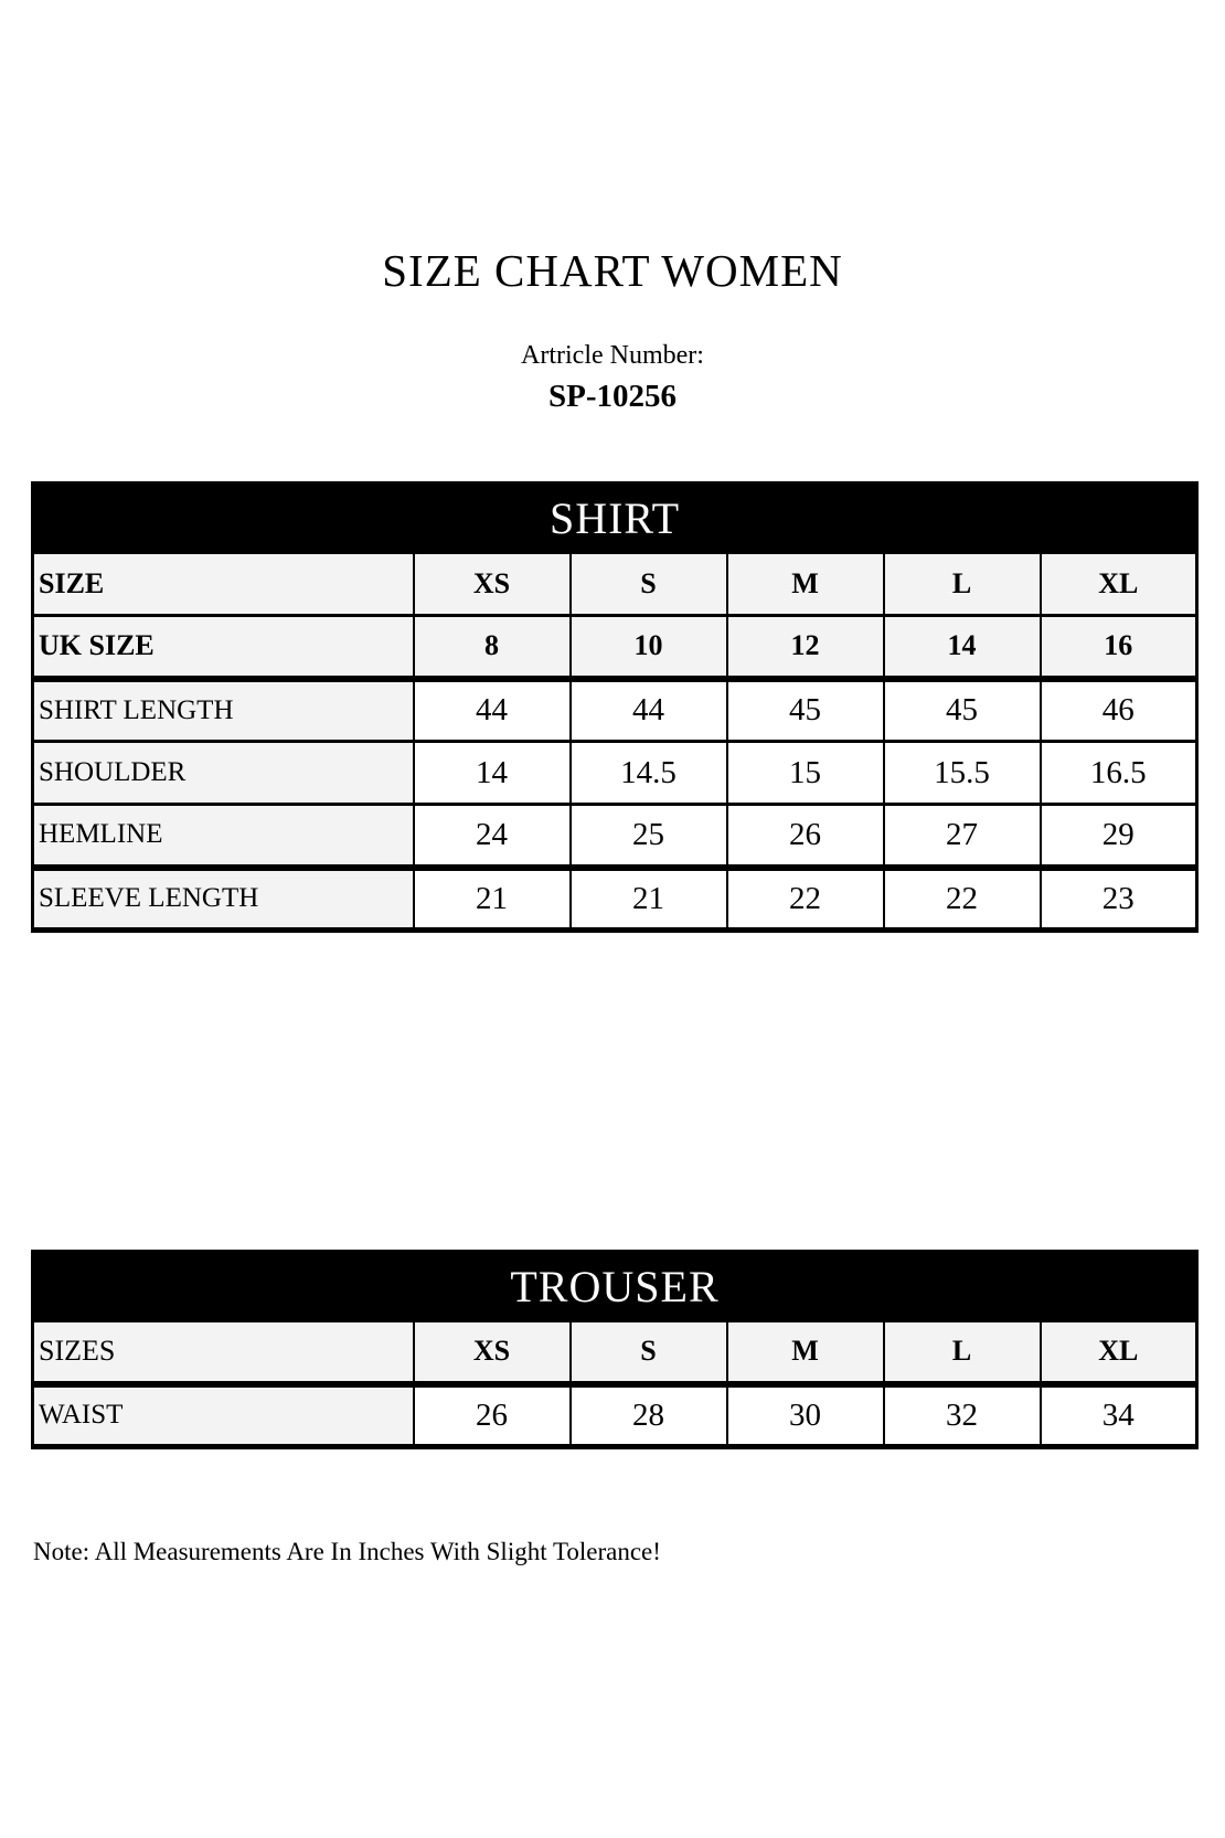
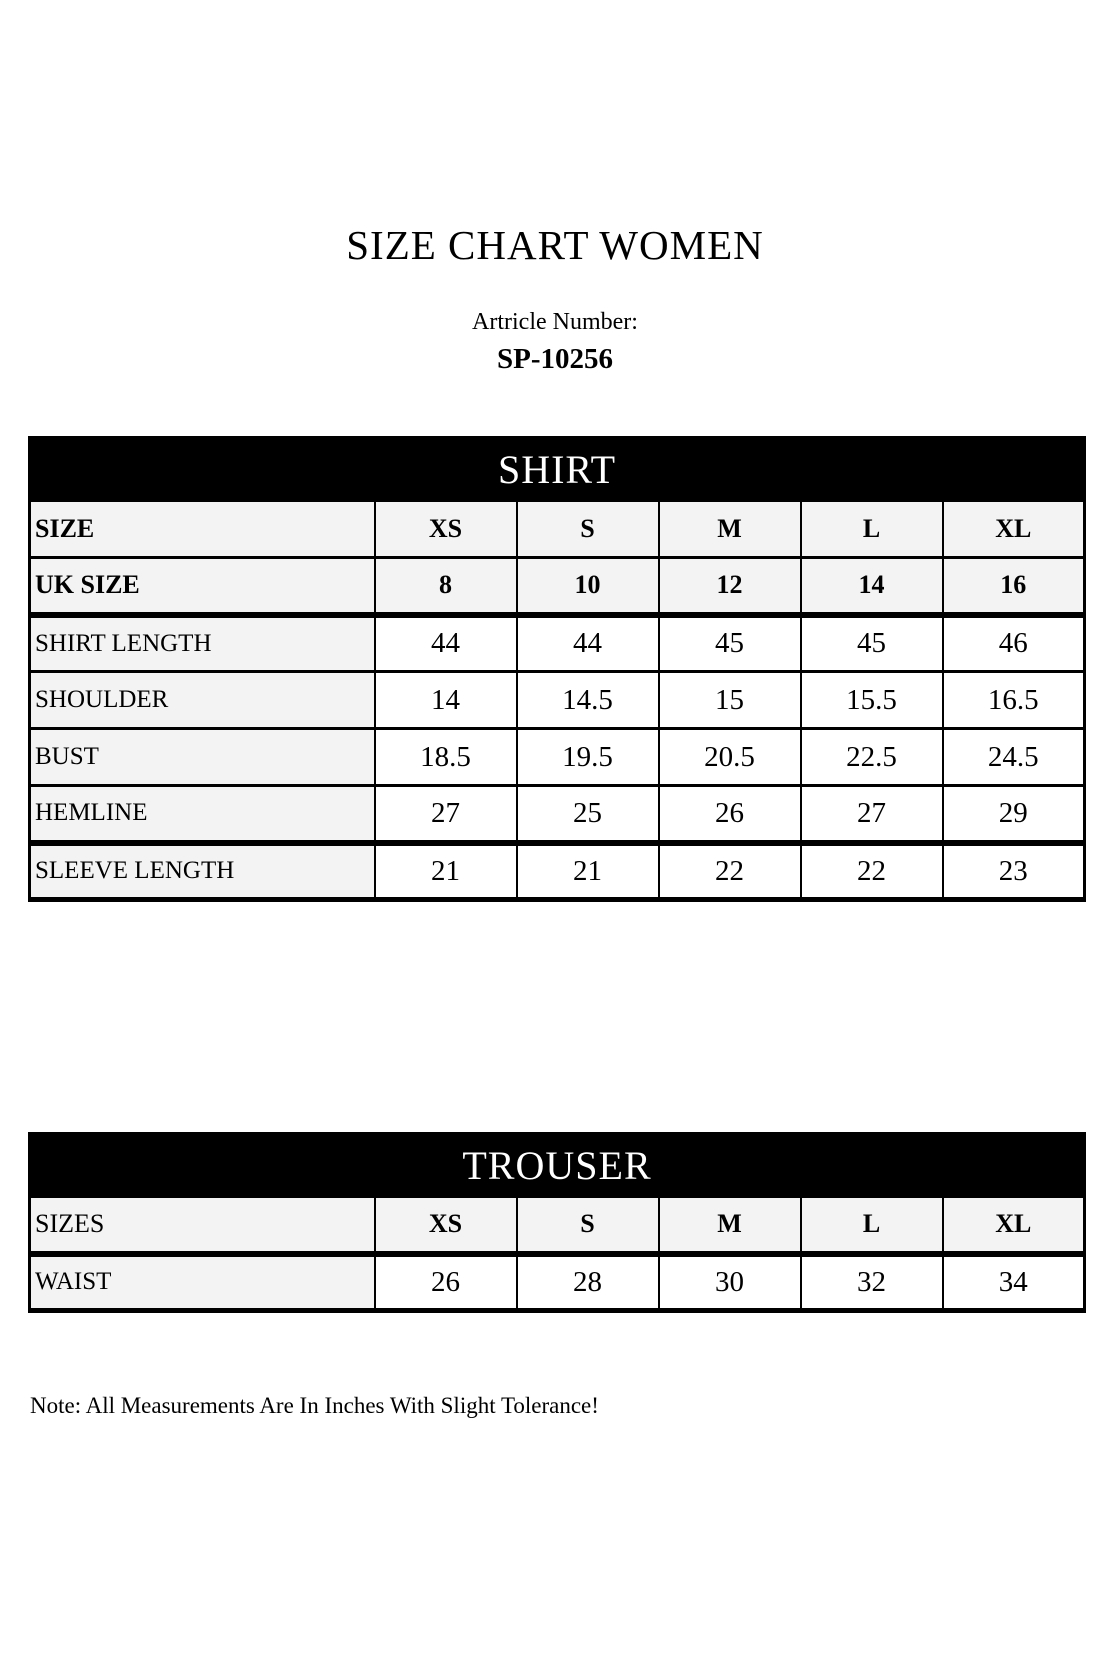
  SIZE CHART WOMEN
  Artricle Number:
  SP-10256
  SHIRT
  SIZE	XS	S	M	L	XL
  UK SIZE	8	10	12	14	16
  SHIRT LENGTH	44	44	45	45	46
  SHOULDER	14	14.5	15	15.5	16.5
+ BUST	18.5	19.5	20.5	22.5	24.5
- HEMLINE	24	25	26	27	29
+ HEMLINE	27	25	26	27	29
  SLEEVE LENGTH	21	21	22	22	23
  TROUSER
  SIZES	XS	S	M	L	XL
  WAIST	26	28	30	32	34
  Note: All Measurements Are In Inches With Slight Tolerance!
